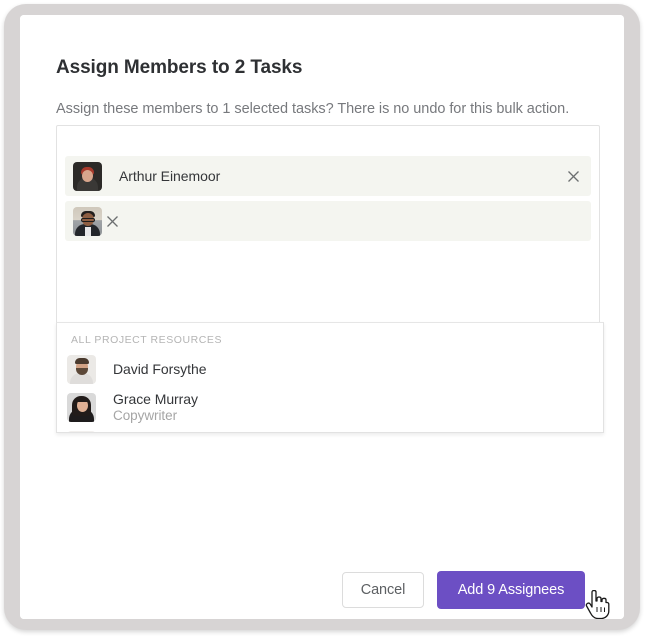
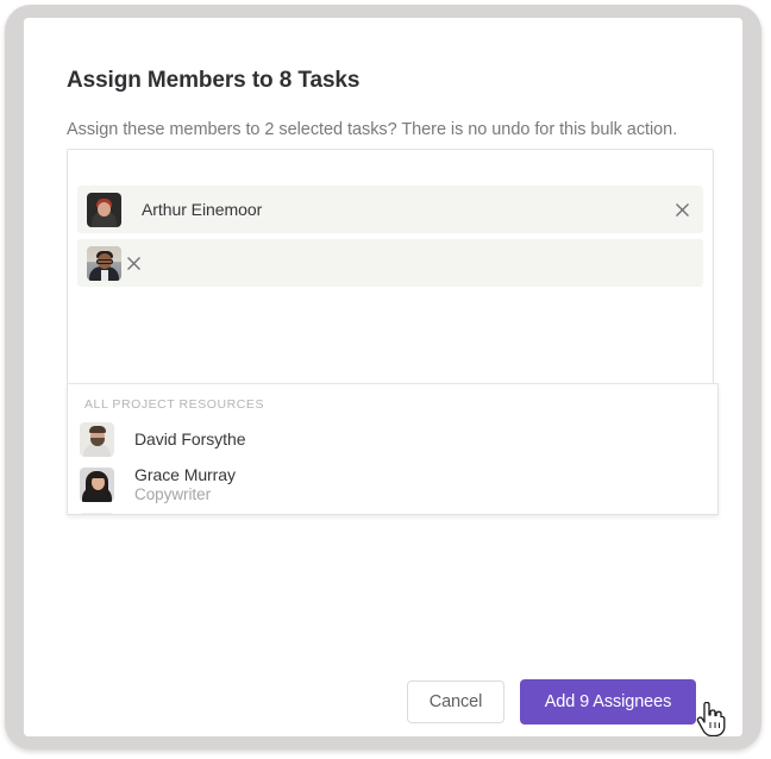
- Assign Members to 2 Tasks
+ Assign Members to 8 Tasks
- Assign these members to 1 selected tasks? There is no undo for this bulk action.
+ Assign these members to 2 selected tasks? There is no undo for this bulk action.
  Arthur Einemoor
  ALL PROJECT RESOURCES
  David Forsythe
  Grace Murray
  Copywriter
  Cancel
  Add 9 Assignees
